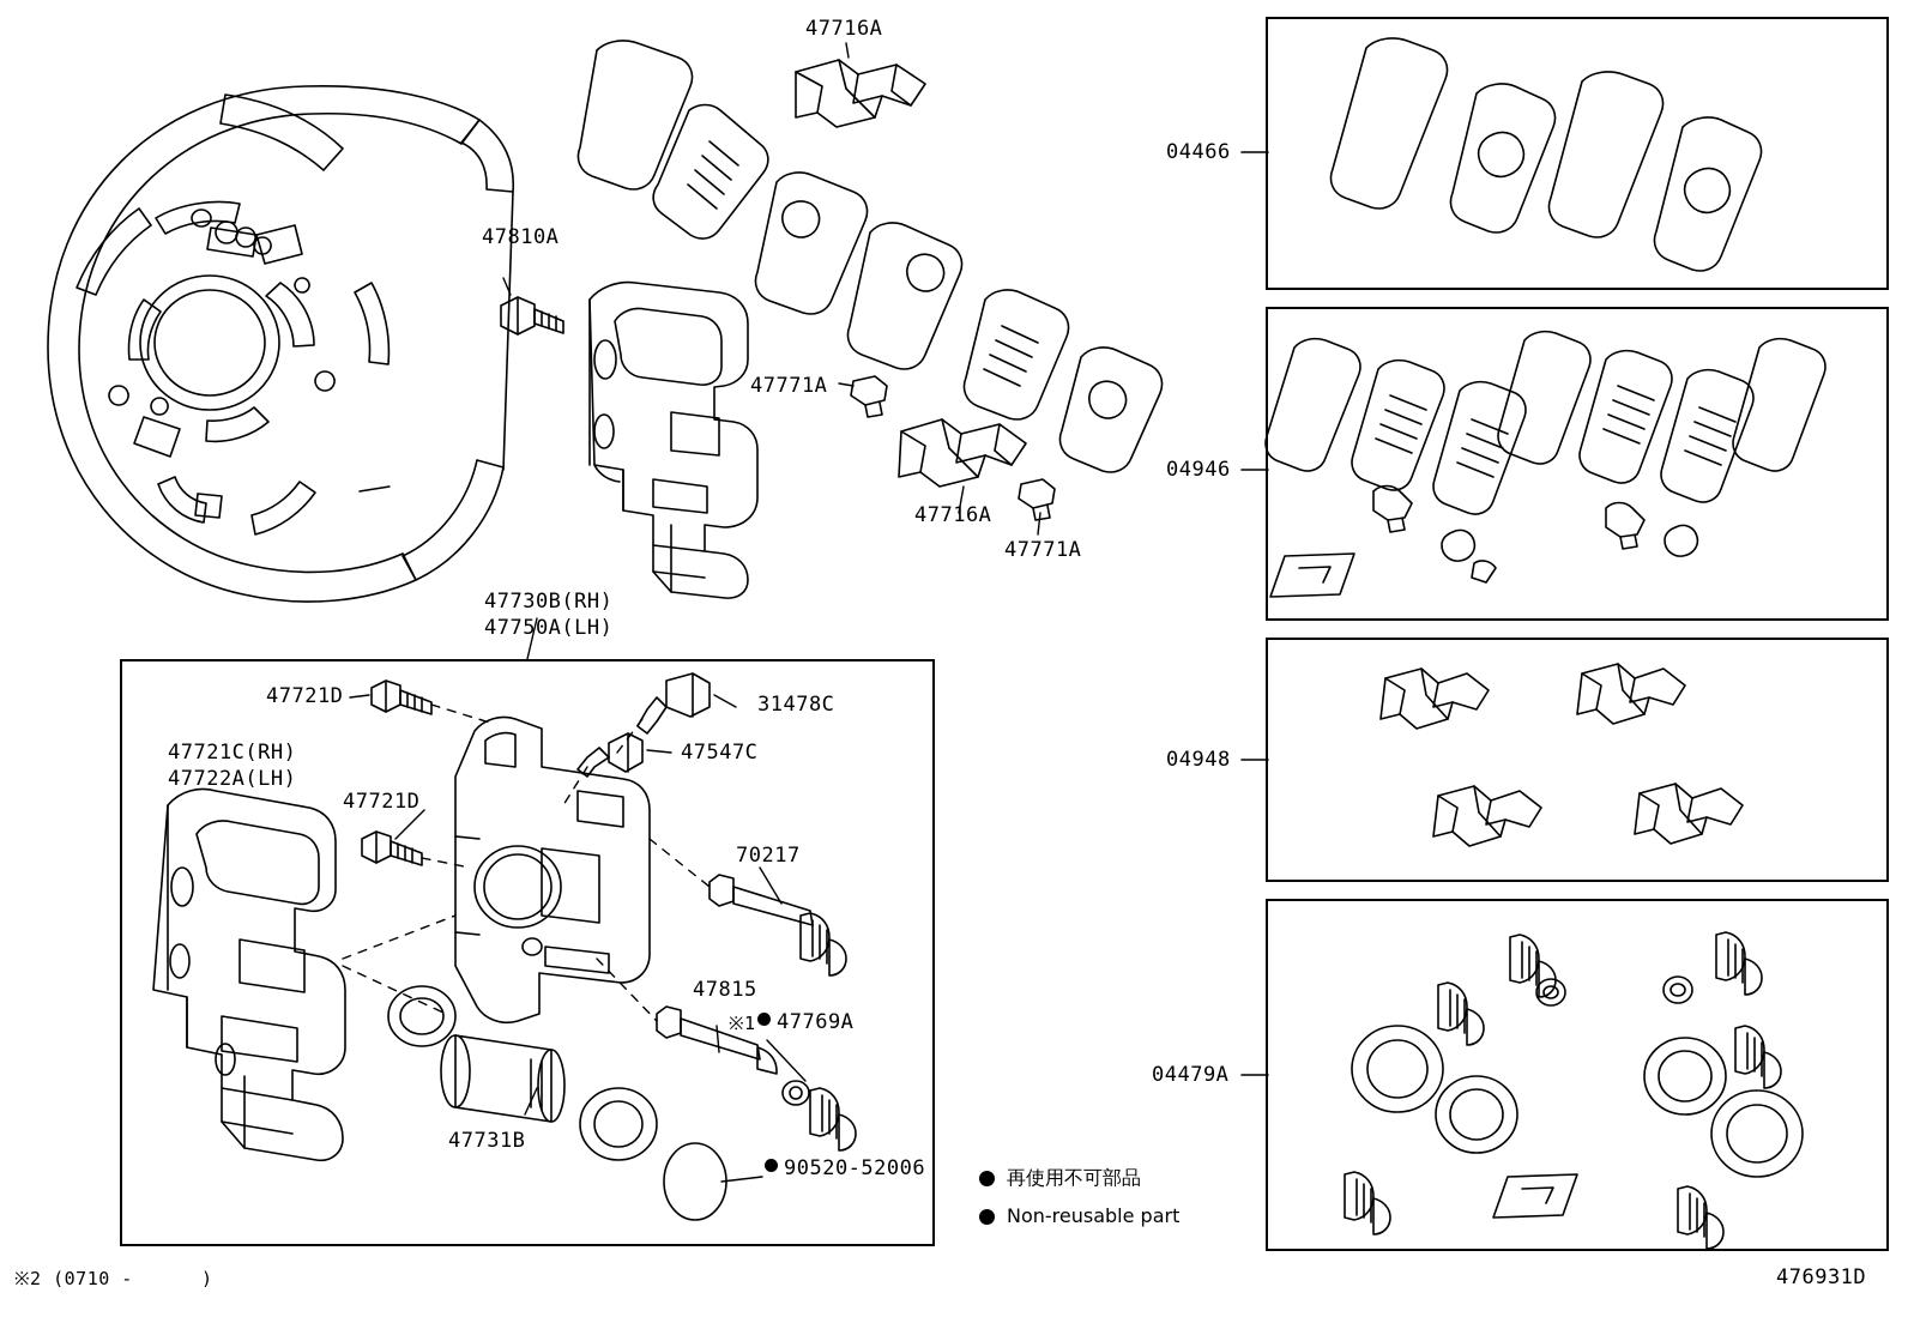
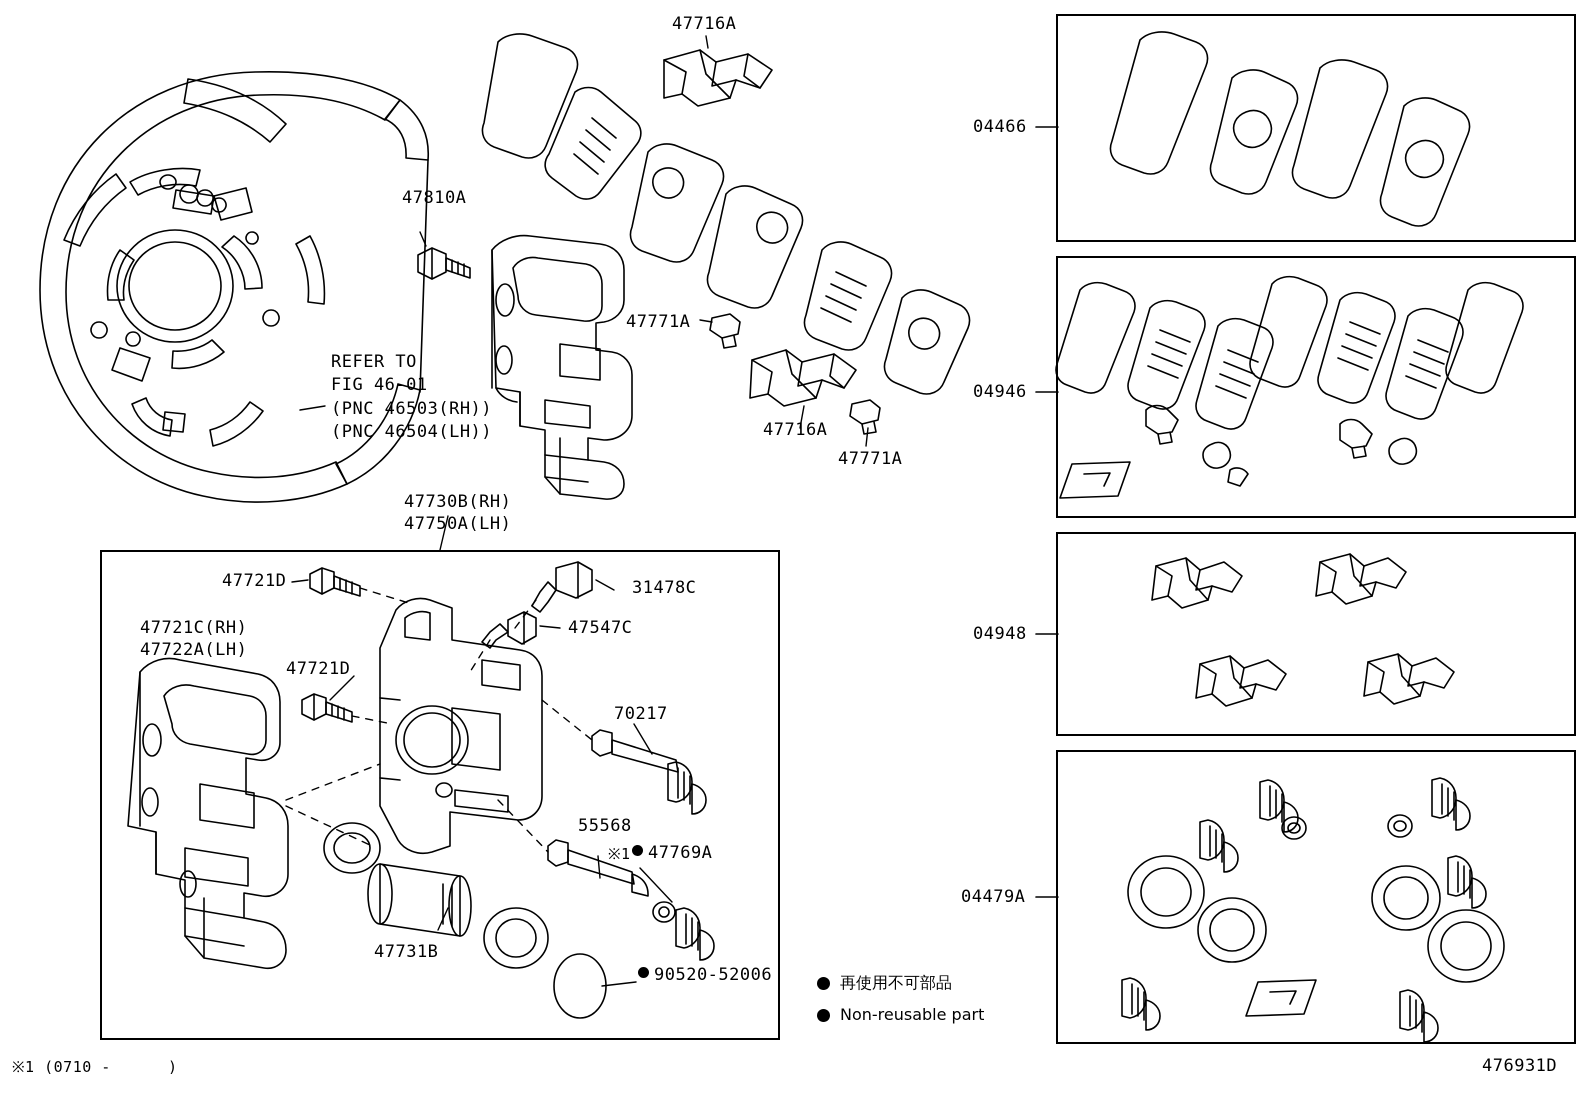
  47716A
  47810A
  47771A
  47716A
  47771A
  47730B(RH)
  47750A(LH)
  47721D
  31478C
  47547C
  47721C(RH)
  47722A(LH)
  47721D
  70217
- 47815
+ 55568
  ※1
  47769A
  47731B
  90520-52006
+ REFER TO
+ FIG 46-01
+ (PNC 46503(RH))
+ (PNC 46504(LH))
  04466
  04946
  04948
  04479A
  再使用不可部品
  Non-reusable part
- ※2 (0710 - )
+ ※1 (0710 - )
  476931D
